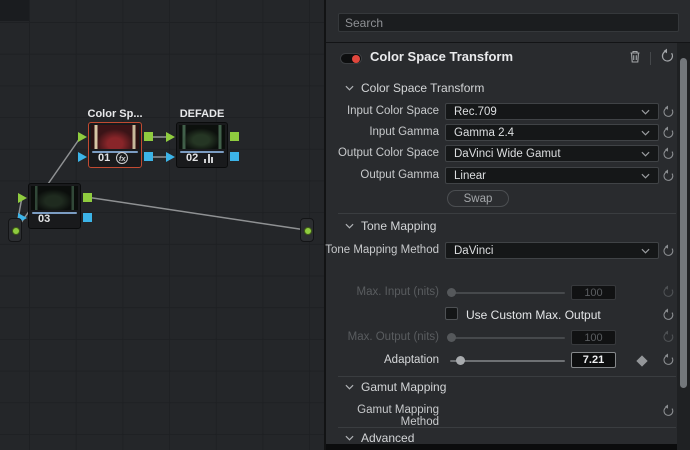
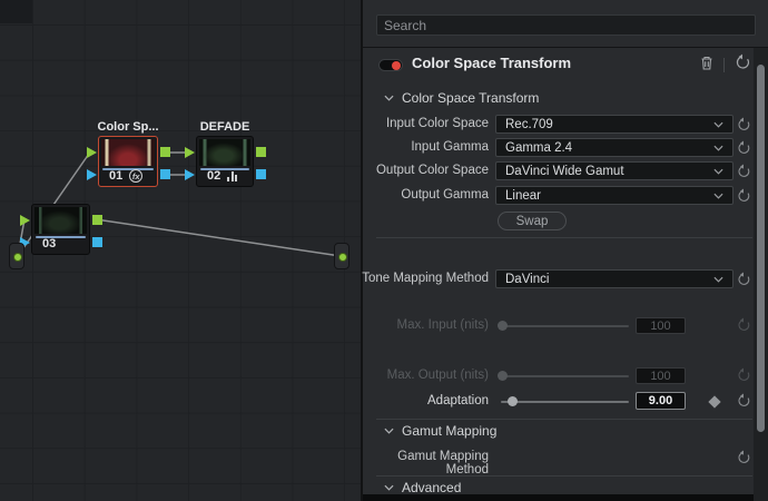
  Color Sp...
  01
  fx
  DEFADE
  02
  03
  Search
  Color Space Transform
  Color Space Transform
  Input Color Space
  Rec.709
  Input Gamma
  Gamma 2.4
  Output Color Space
  DaVinci Wide Gamut
  Output Gamma
  Linear
  Swap
- Tone Mapping
  Tone Mapping Method
  DaVinci
  Max. Input (nits)
  100
- Use Custom Max. Output
  Max. Output (nits)
  100
  Adaptation
- 7.21
+ 9.00
  Gamut Mapping
  Gamut Mapping Method
  Advanced
